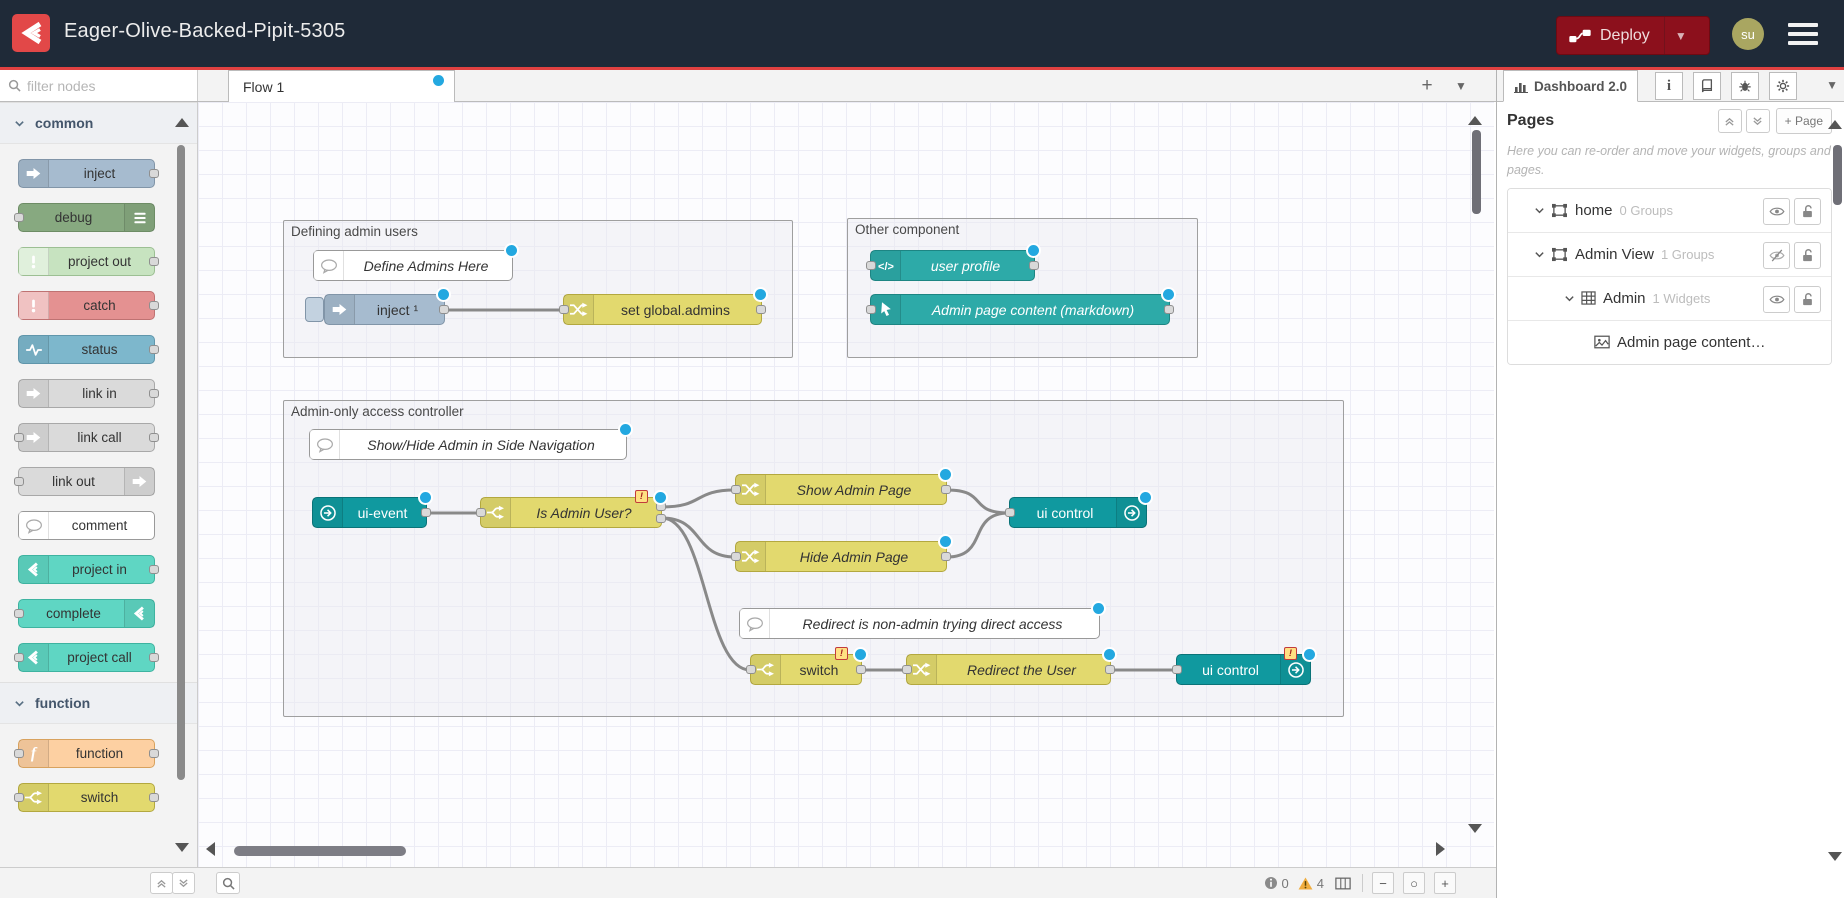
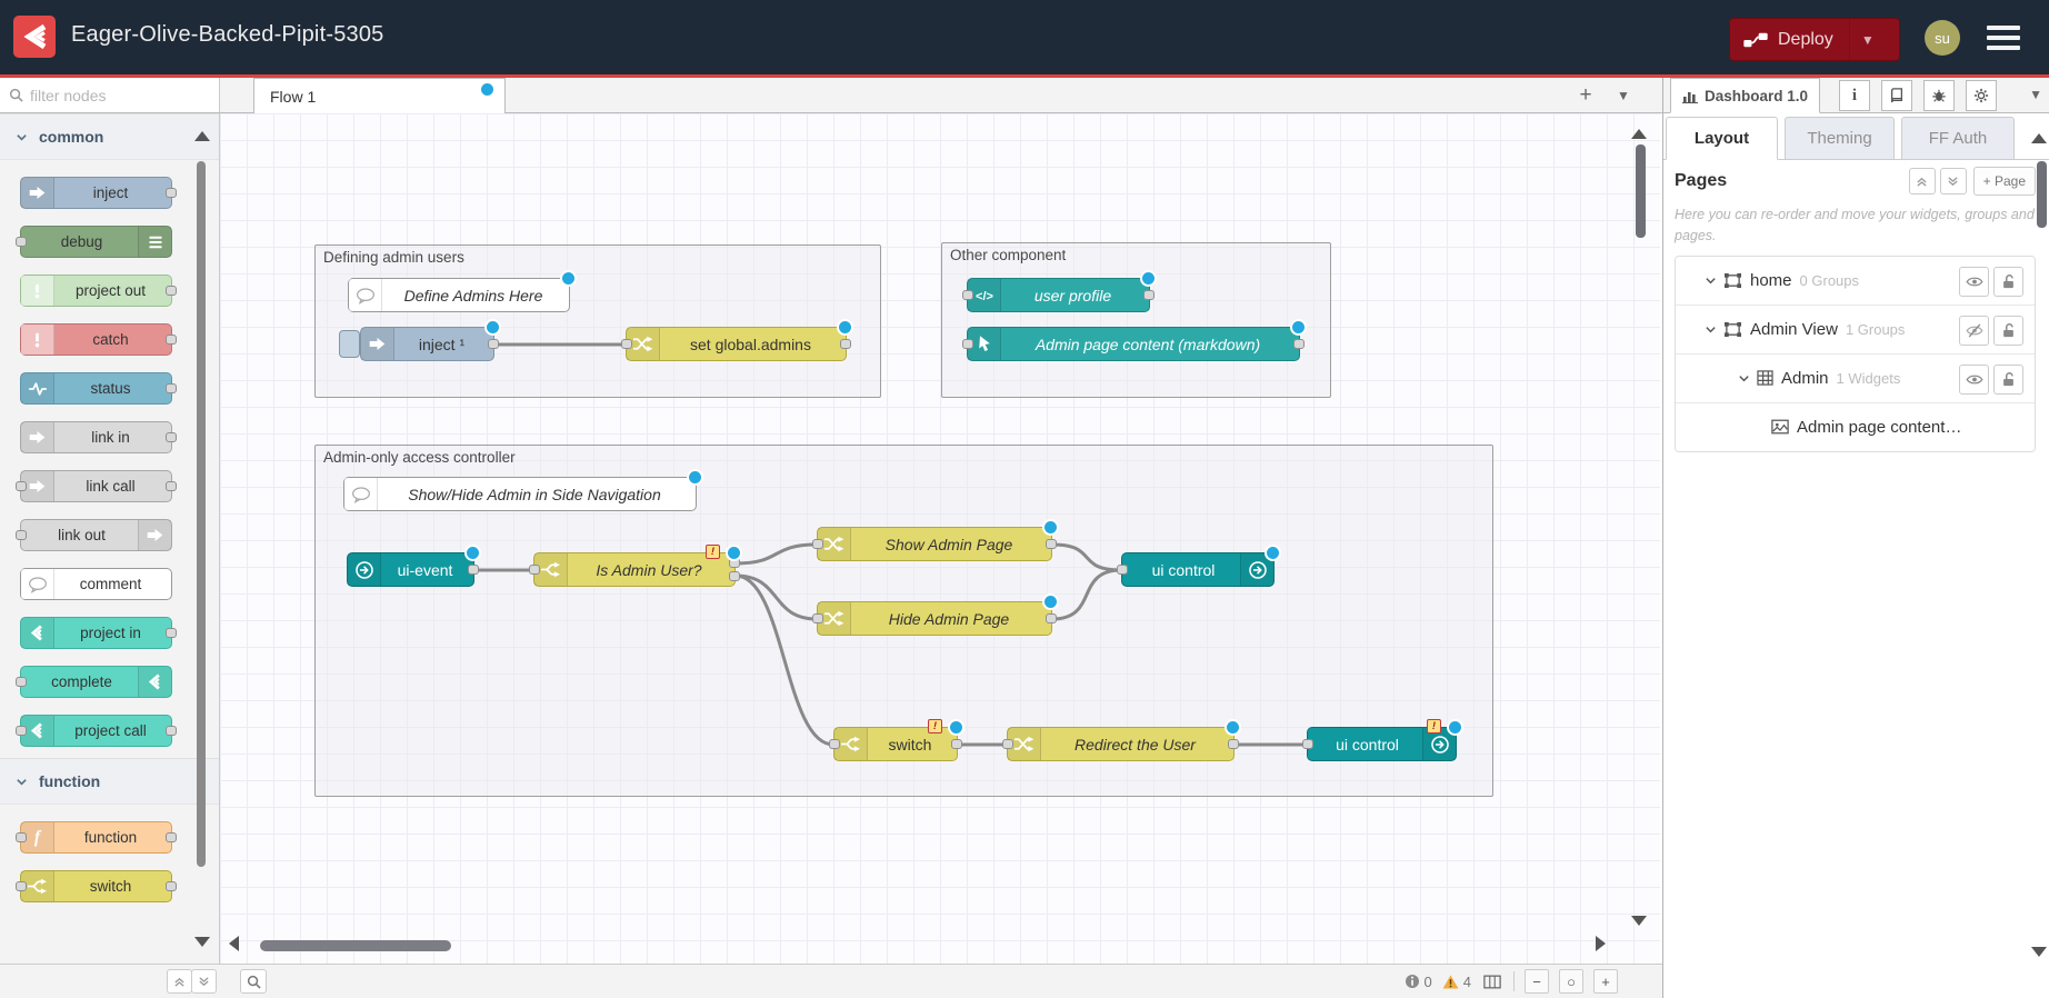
  Eager-Olive-Backed-Pipit-5305
  Deploy
  ▼
  su
  filter nodes
  Flow 1
  +
  ▼
  common
  inject
  debug
  project out
  catch
  status
  link in
  link call
  link out
  comment
  project in
  complete
  project call
  function
  function
  f
  switch
  Defining admin users
  Other component
  Admin-only access controller
  Define Admins Here
  inject ¹
  set global.admins
  user profile
  </>
  Admin page content (markdown)
  Show/Hide Admin in Side Navigation
  ui-event
  Is Admin User?
  !
  Show Admin Page
  Hide Admin Page
  ui control
- Redirect is non-admin trying direct access
  switch
  !
  Redirect the User
  ui control
  !
- Dashboard 2.0
+ Dashboard 1.0
  i
  ▼
+ Layout
+ Theming
+ FF Auth
  Pages
  + Page
  Here you can re-order and move your widgets, groups and pages.
  home
  0 Groups
  Admin View
  1 Groups
  Admin
  1 Widgets
  Admin page content (m
  0
  4
  −
  ○
  +
